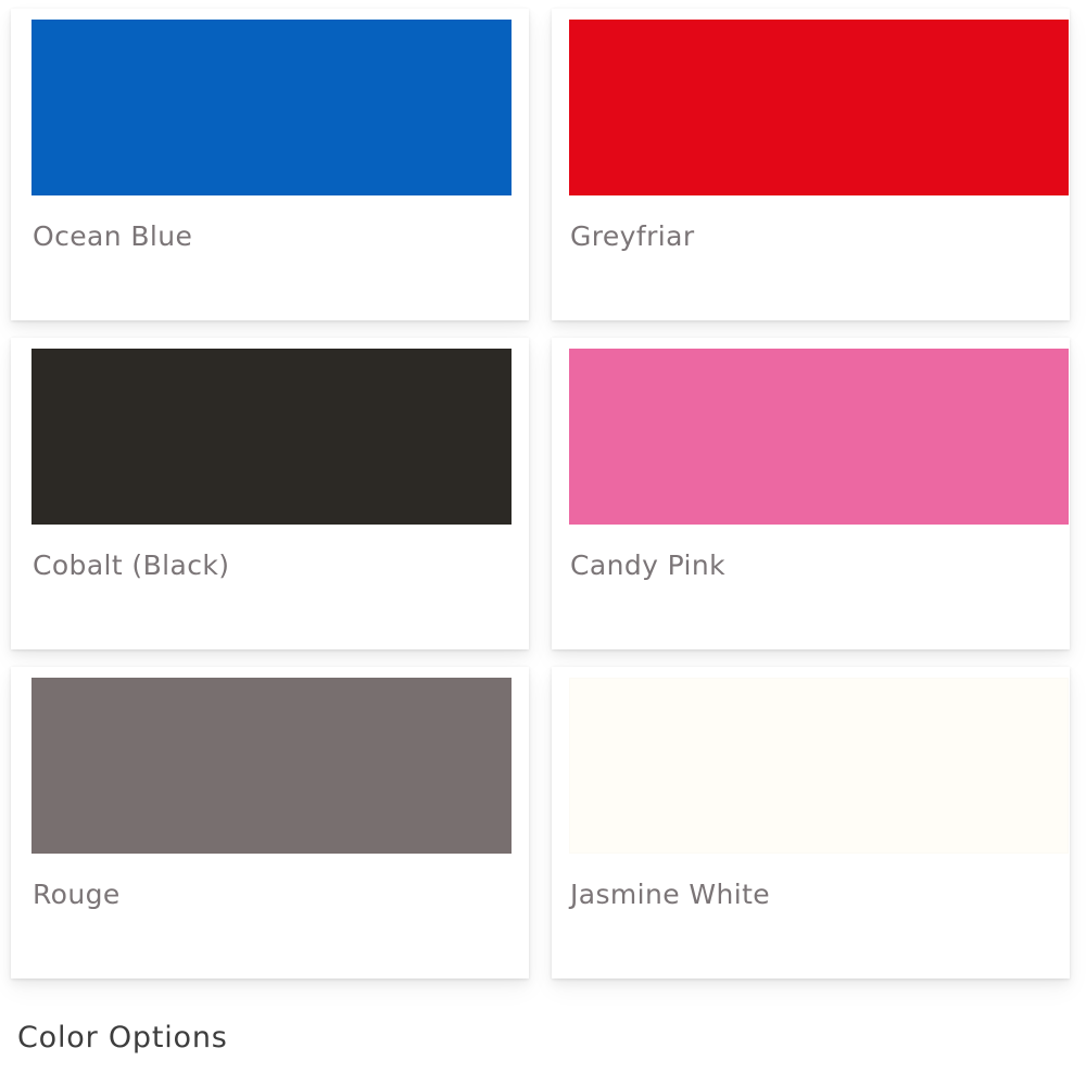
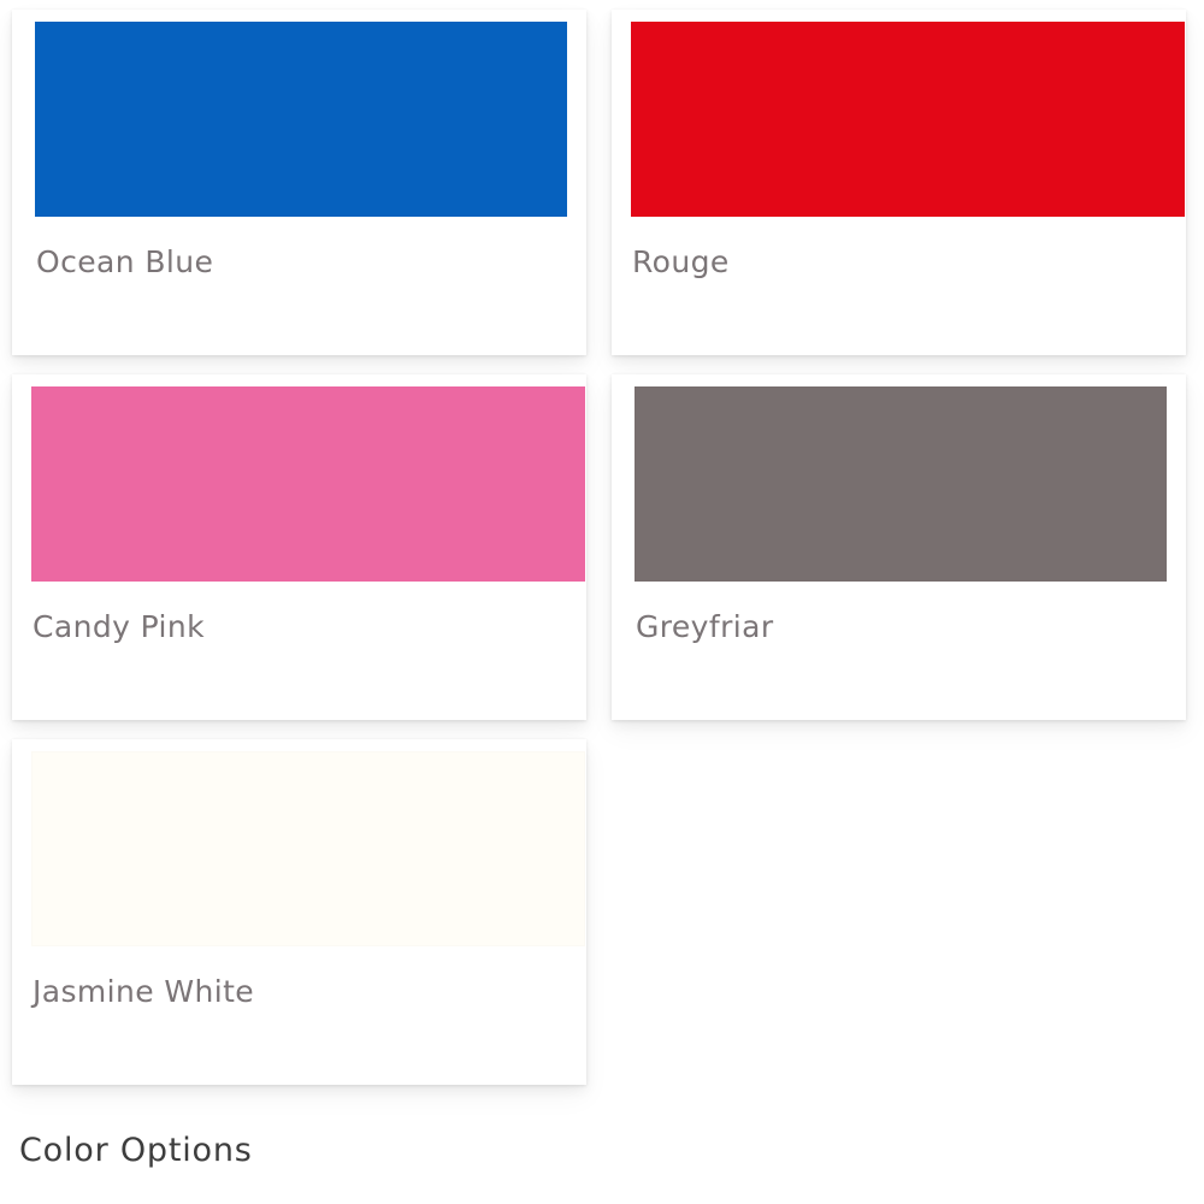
  Ocean Blue
- Greyfriar
+ Rouge
- Cobalt (Black)
  Candy Pink
- Rouge
+ Greyfriar
  Jasmine White
  Color Options
